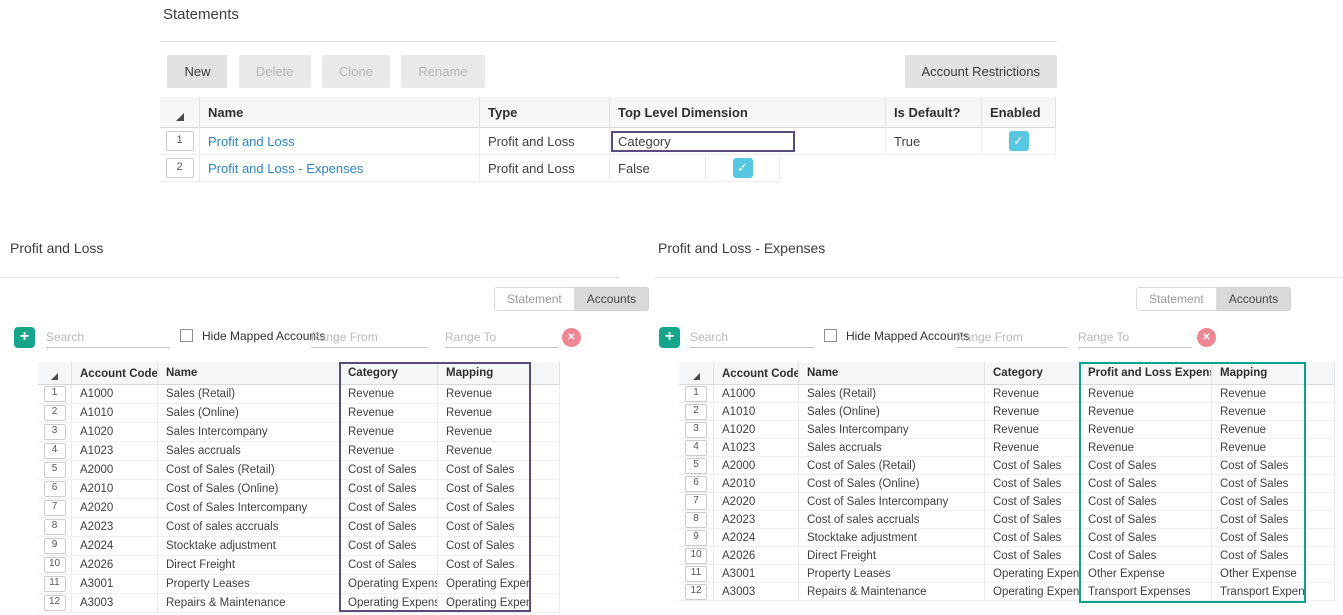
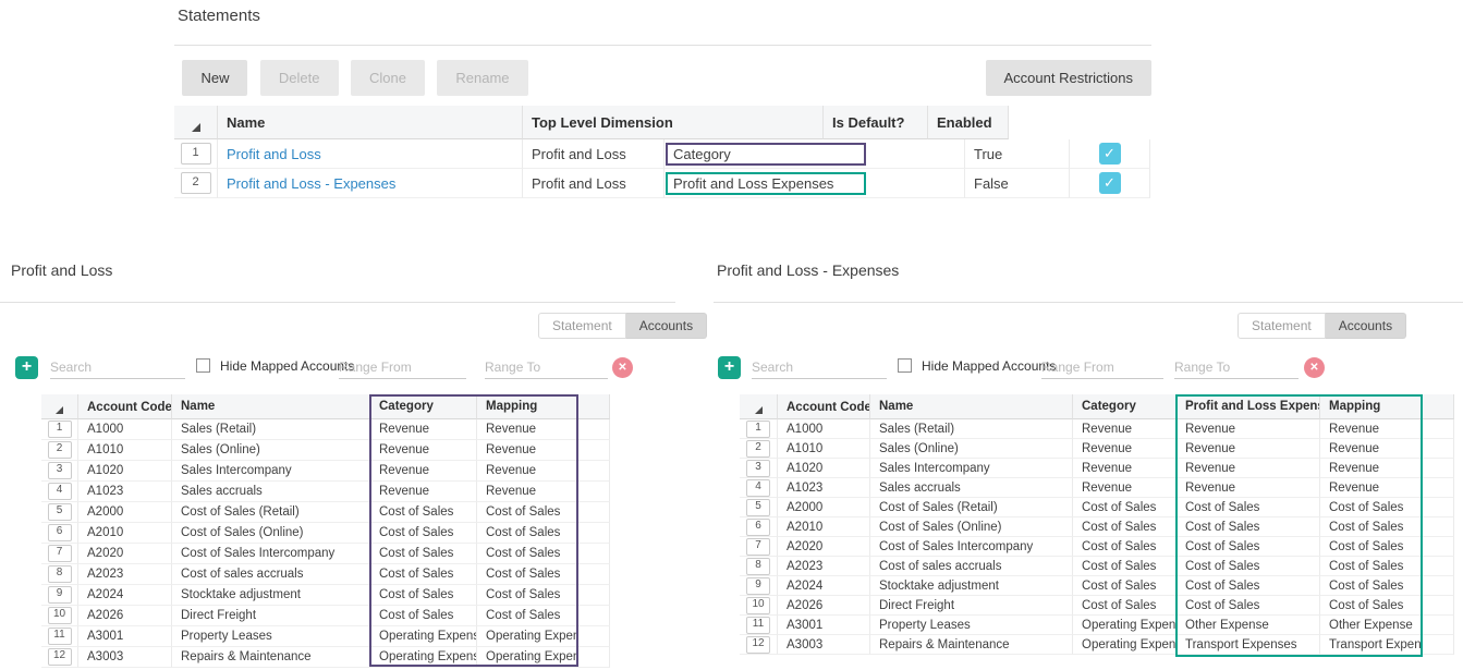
  Statements
  New Delete Clone Rename
  Account Restrictions
  Name
- Type
  Top Level Dimension
  Is Default?
  Enabled
  1
  Profit and Loss
  Profit and Loss
  Category
  True
  ✓
  2
  Profit and Loss - Expenses
  Profit and Loss
+ Profit and Loss Expenses
  False
  ✓
  Profit and Loss
  Statement
  Accounts
  +
  Search
  Hide Mapped Accounts
  Range From
  Range To
  ✕
  Account Code
  Name
  Category
  Mapping
  1
  A1000
  Sales (Retail)
  Revenue
  Revenue
  2
  A1010
  Sales (Online)
  Revenue
  Revenue
  3
  A1020
  Sales Intercompany
  Revenue
  Revenue
  4
  A1023
  Sales accruals
  Revenue
  Revenue
  5
  A2000
  Cost of Sales (Retail)
  Cost of Sales
  Cost of Sales
  6
  A2010
  Cost of Sales (Online)
  Cost of Sales
  Cost of Sales
  7
  A2020
  Cost of Sales Intercompany
  Cost of Sales
  Cost of Sales
  8
  A2023
  Cost of sales accruals
  Cost of Sales
  Cost of Sales
  9
  A2024
  Stocktake adjustment
  Cost of Sales
  Cost of Sales
  10
  A2026
  Direct Freight
  Cost of Sales
  Cost of Sales
  11
  A3001
  Property Leases
  Operating Expens
  Operating Expen
  12
  A3003
  Repairs & Maintenance
  Operating Expens
  Operating Expen
  Profit and Loss - Expenses
  Statement
  Accounts
  +
  Search
  Hide Mapped Accounts
  Range From
  Range To
  ✕
  Account Code
  Name
  Category
  Profit and Loss Expen
  Mapping
  1
  A1000
  Sales (Retail)
  Revenue
  Revenue
  Revenue
  2
  A1010
  Sales (Online)
  Revenue
  Revenue
  Revenue
  3
  A1020
  Sales Intercompany
  Revenue
  Revenue
  Revenue
  4
  A1023
  Sales accruals
  Revenue
  Revenue
  Revenue
  5
  A2000
  Cost of Sales (Retail)
  Cost of Sales
  Cost of Sales
  Cost of Sales
  6
  A2010
  Cost of Sales (Online)
  Cost of Sales
  Cost of Sales
  Cost of Sales
  7
  A2020
  Cost of Sales Intercompany
  Cost of Sales
  Cost of Sales
  Cost of Sales
  8
  A2023
  Cost of sales accruals
  Cost of Sales
  Cost of Sales
  Cost of Sales
  9
  A2024
  Stocktake adjustment
  Cost of Sales
  Cost of Sales
  Cost of Sales
  10
  A2026
  Direct Freight
  Cost of Sales
  Cost of Sales
  Cost of Sales
  11
  A3001
  Property Leases
  Operating Expen
  Other Expense
  Other Expense
  12
  A3003
  Repairs & Maintenance
  Operating Expen
  Transport Expenses
  Transport Expen
